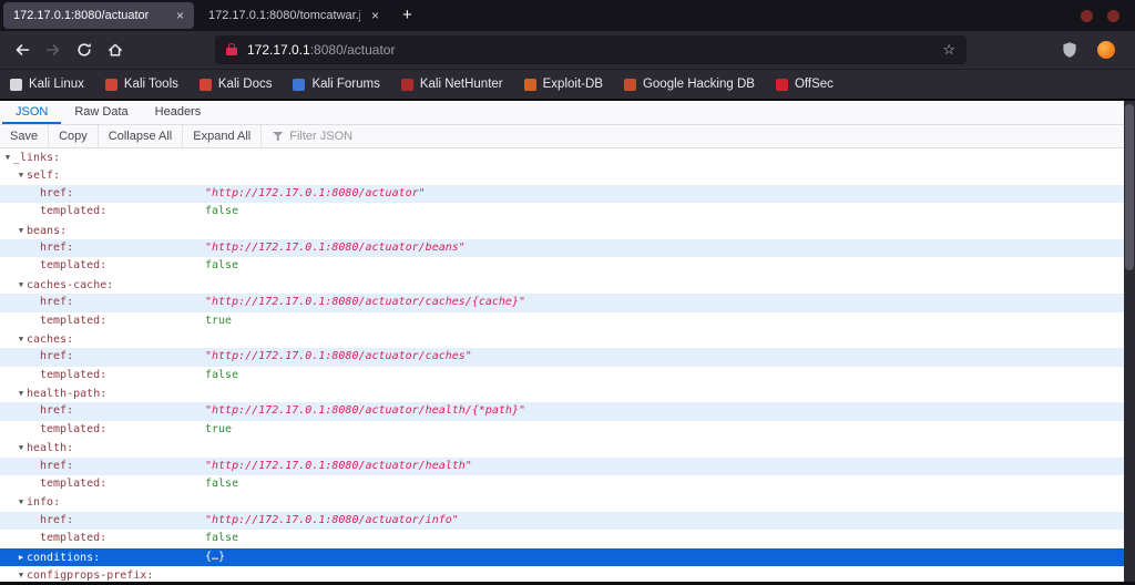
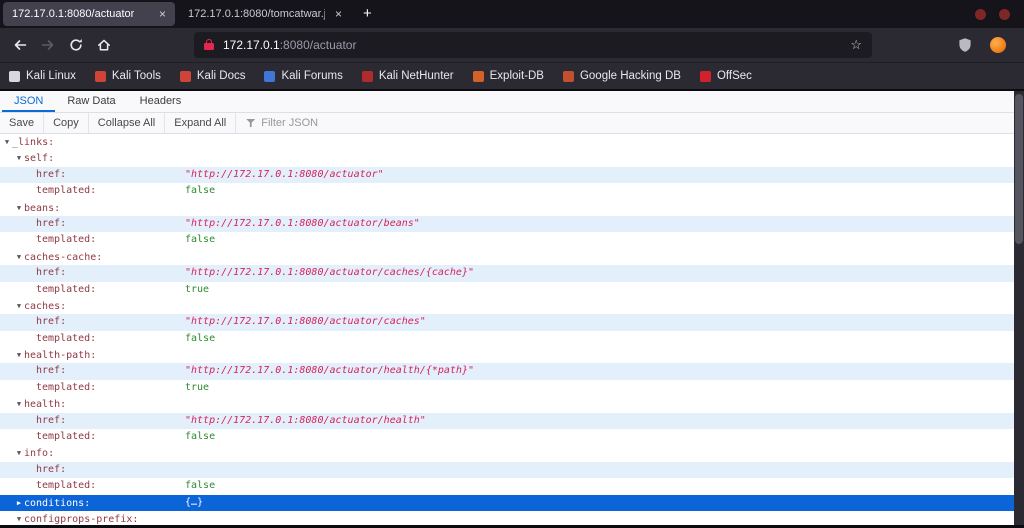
  172.17.0.1:8080/actuator
  ×
  172.17.0.1:8080/tomcatwar.
  ×
  +
  172.17.0.1:8080/actuator
  ☆
  Kali Linux
  Kali Tools
  Kali Docs
  Kali Forums
  Kali NetHunter
  Exploit-DB
  Google Hacking DB
  OffSec
  JSON
  Raw Data
  Headers
  Save
  Copy
  Collapse All
  Expand All
  Filter JSON
  ▼ _links:
  ▼ self:
  href:
  "http://172.17.0.1:8080/actuator"
  templated:
  false
  ▼ beans:
  href:
  "http://172.17.0.1:8080/actuator/beans"
  templated:
  false
  ▼ caches-cache:
  href:
  "http://172.17.0.1:8080/actuator/caches/{cache}"
  templated:
  true
  ▼ caches:
  href:
  "http://172.17.0.1:8080/actuator/caches"
  templated:
  false
  ▼ health-path:
  href:
  "http://172.17.0.1:8080/actuator/health/{*path}"
  templated:
  true
  ▼ health:
  href:
  "http://172.17.0.1:8080/actuator/health"
  templated:
  false
  ▼ info:
  href:
- "http://172.17.0.1:8080/actuator/info"
  templated:
  false
  ▶ conditions:
  {…}
  ▼ configprops-prefix:
